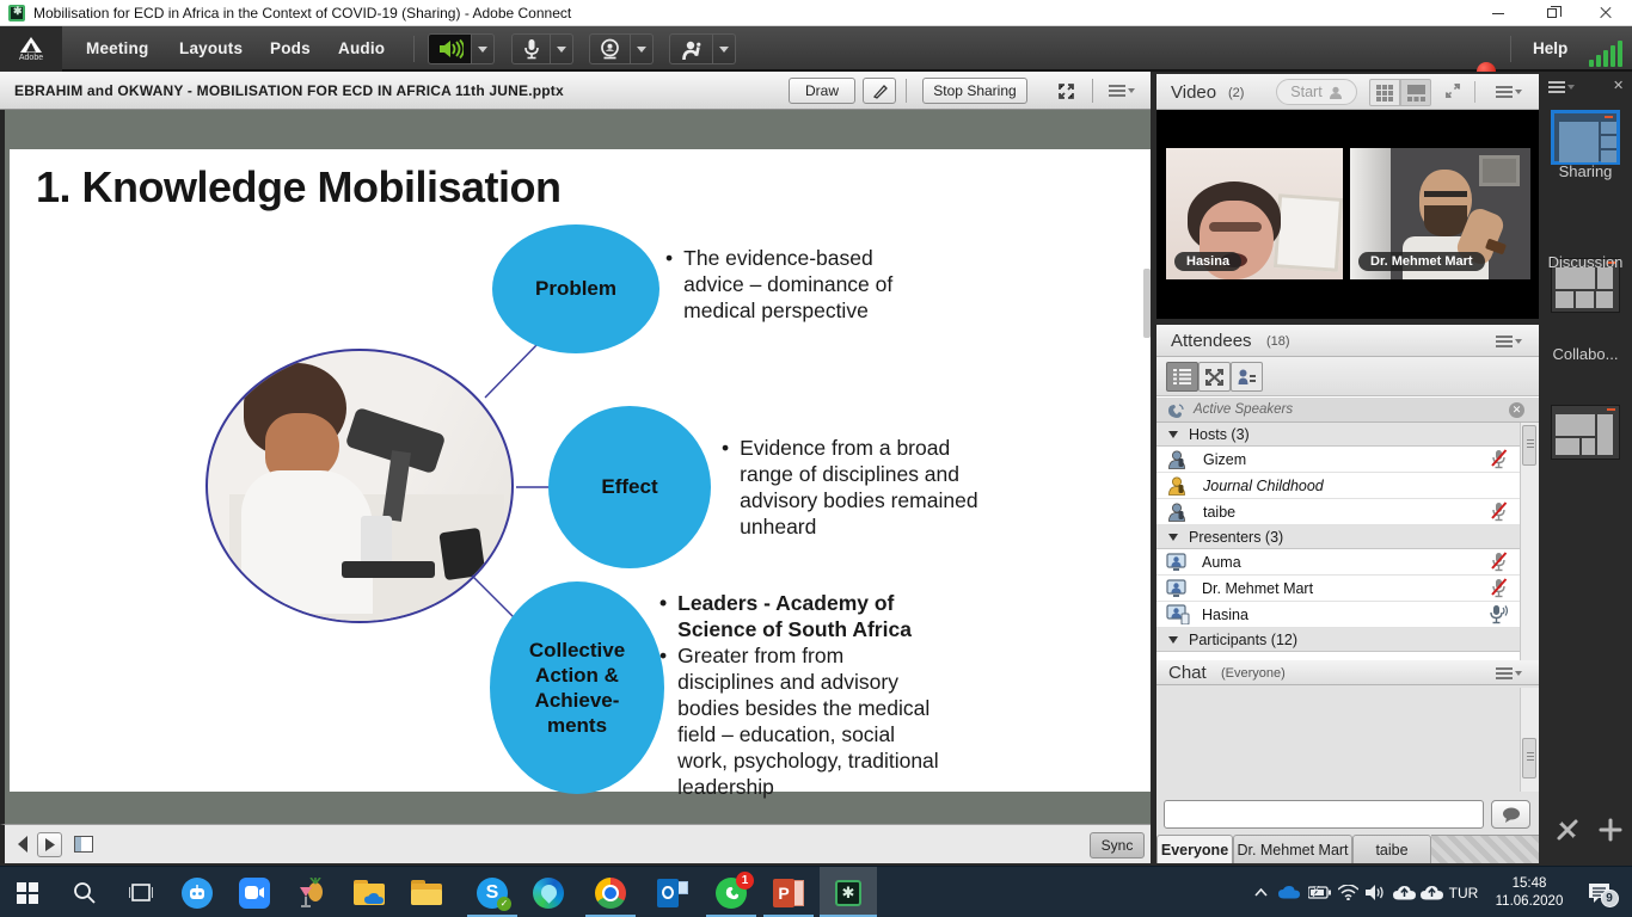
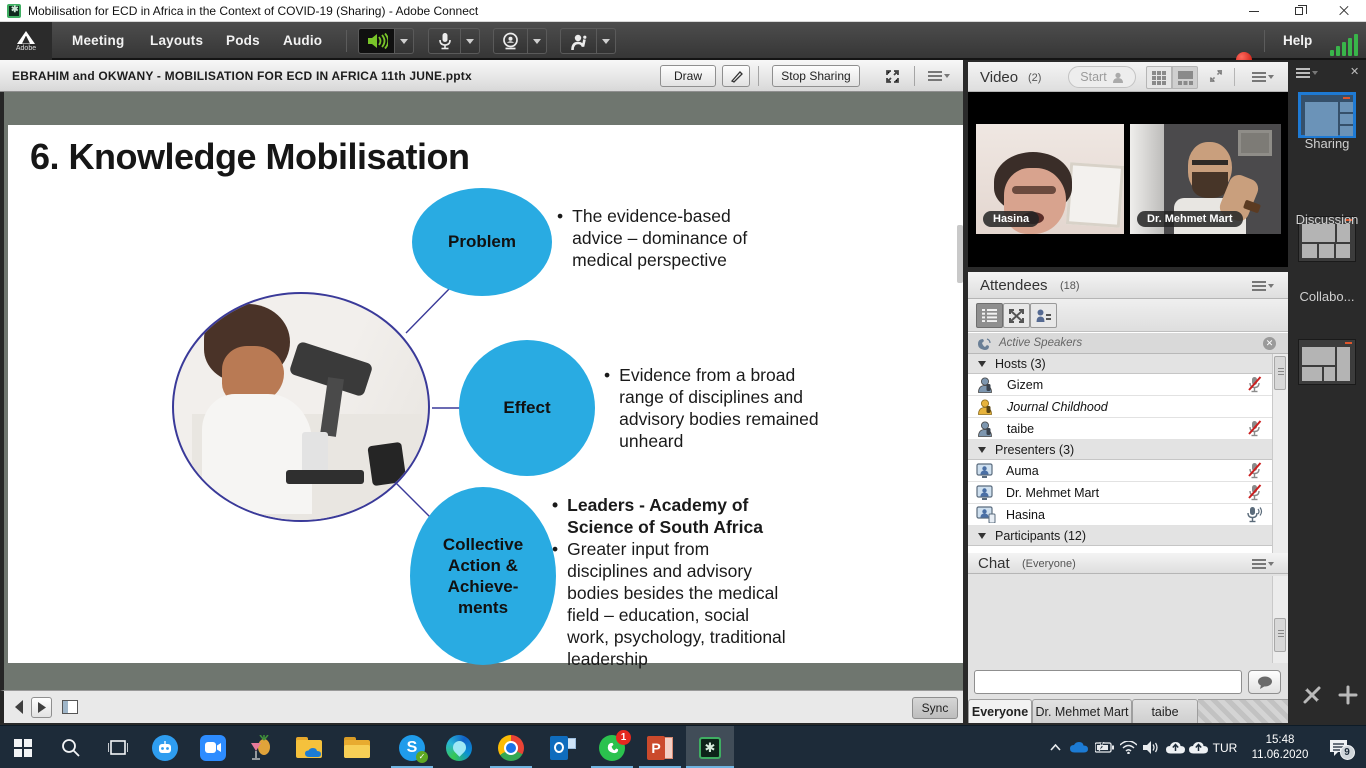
  ✱
  Mobilisation for ECD in Africa in the Context of COVID-19 (Sharing) - Adobe Connect
  Meeting
  Layouts
  Pods
  Audio
  Help
  EBRAHIM and OKWANY - MOBILISATION FOR ECD IN AFRICA 11th JUNE.pptx
  Draw
  Stop Sharing
- 1. Knowledge Mobilisation
+ 6. Knowledge Mobilisation
  Problem
  Effect
  Collective
  Action &
  Achieve-
  ments
  The evidence-based advice – dominance of medical perspective
  Evidence from a broad range of disciplines and advisory bodies remained unheard
  Leaders - Academy of Science of South Africa
- Greater from from disciplines and advisory bodies besides the medical field – education, social work, psychology, traditional leadership
+ Greater input from disciplines and advisory bodies besides the medical field – education, social work, psychology, traditional leadership
  Sync
  Video
  (2)
  Start
  Hasina
  Dr. Mehmet Mart
  Attendees
  (18)
  Active Speakers
  ✕
  Hosts (3)
  Gizem
  Journal Childhood
  taibe
  Presenters (3)
  Auma
  Dr. Mehmet Mart
  Hasina
  Participants (12)
  Chat
  (Everyone)
  Everyone
  Dr. Mehmet Mart
  taibe
  ✕
  Sharing
  Discussion
  Collabo...
  S
  ✓
  1
  P
  ✱
  TUR
  15:48
  11.06.2020
  9
